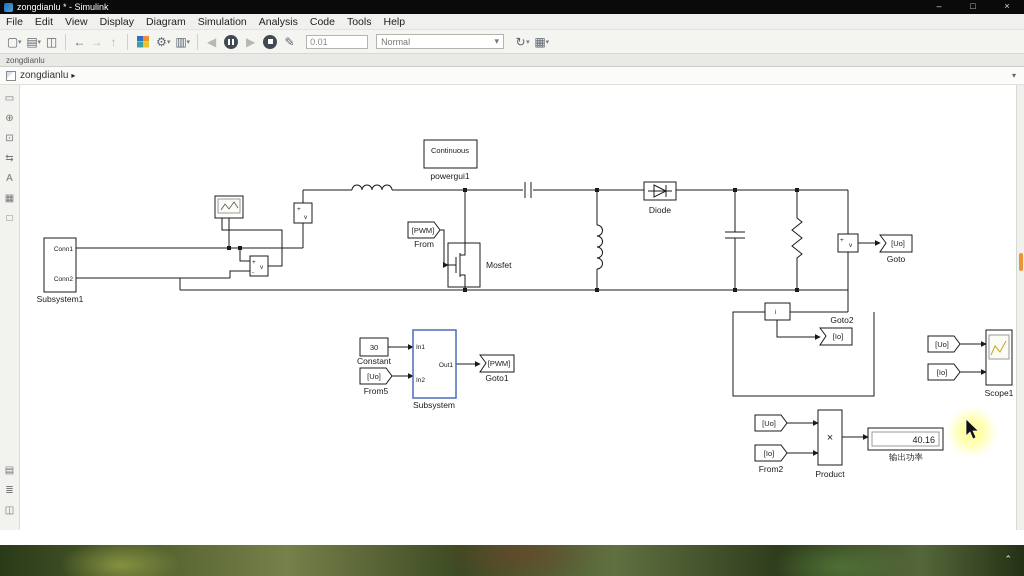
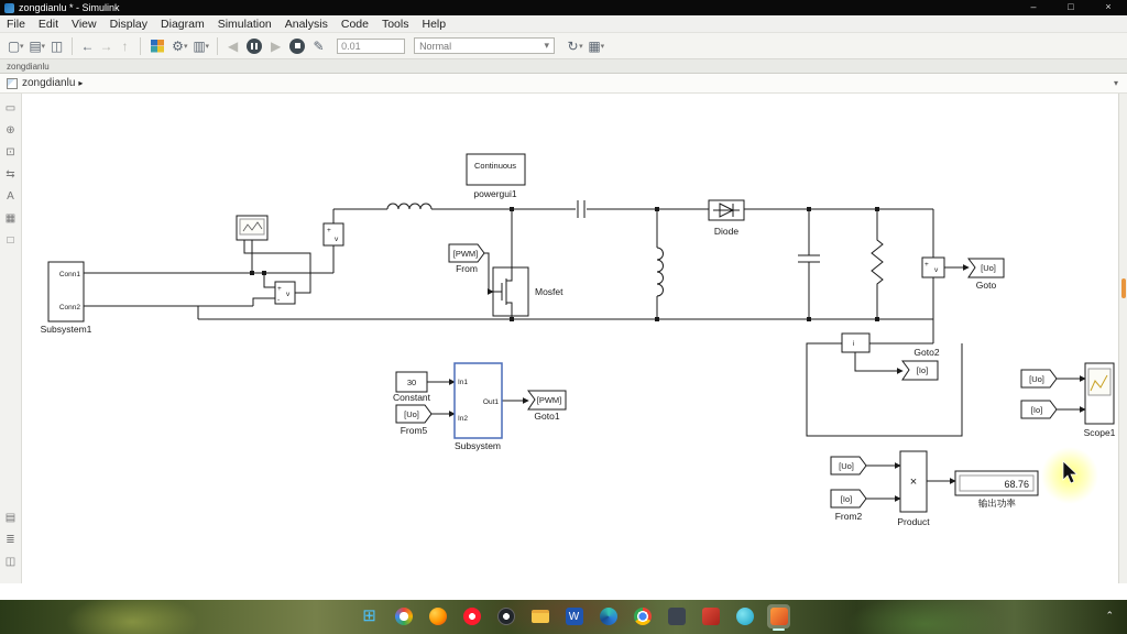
  zongdianlu * - Simulink
  –
  □
  ×
  File
  Edit
  View
  Display
  Diagram
  Simulation
  Analysis
  Code
  Tools
  Help
  ▢
  ▤
  ◫
  ←
  →
  ↑
  ⚙
  ▥
  ◀
  ▶
  ✎
  0.01
  Normal
  ▾
  ↻
  ▦
  zongdianlu
  zongdianlu
  ▸
  ▾
  ▭
  ⊕
  ⊡
  ⇆
  A
  ▦
  □
  ▤
  ≣
  ◫
  Continuous
  powergui1
  Subsystem1
  [PWM]
  From
  Mosfet
  Diode
  [Uo]
  Goto
  Goto2
  [Io]
  [Uo]
  [Io]
  Scope1
  30
  Constant
  [Uo]
  From5
  Subsystem
  [PWM]
  Goto1
  [Uo]
  [Io]
  From2
  ×
  Product
- 40.16
+ 68.76
  输出功率
+ ⊞
+ W
  ⌃
